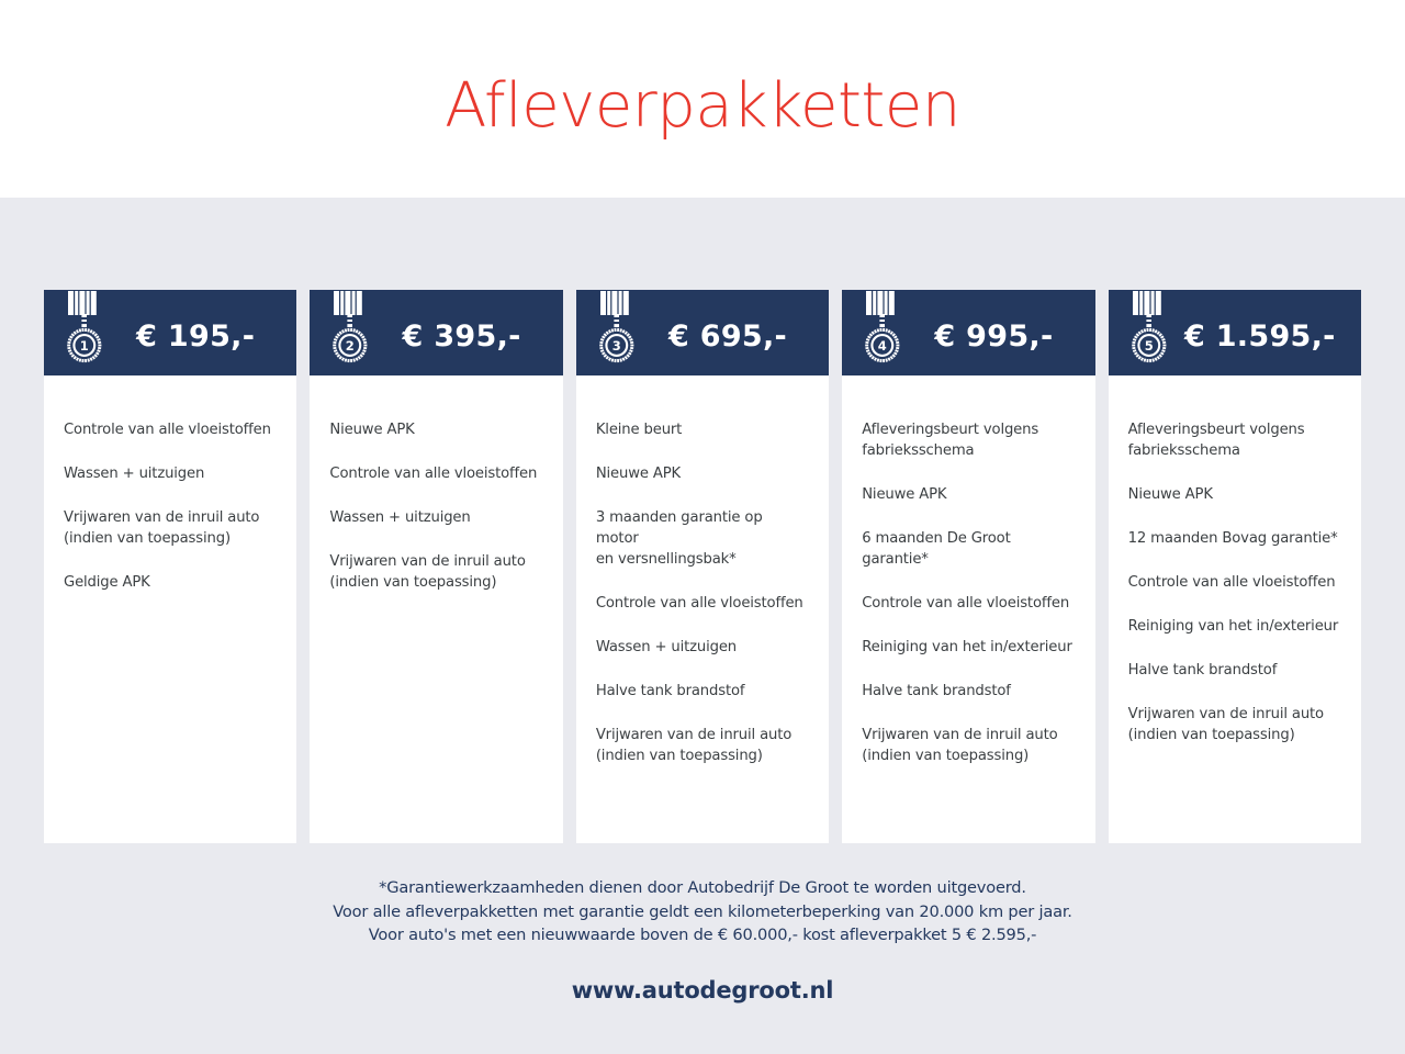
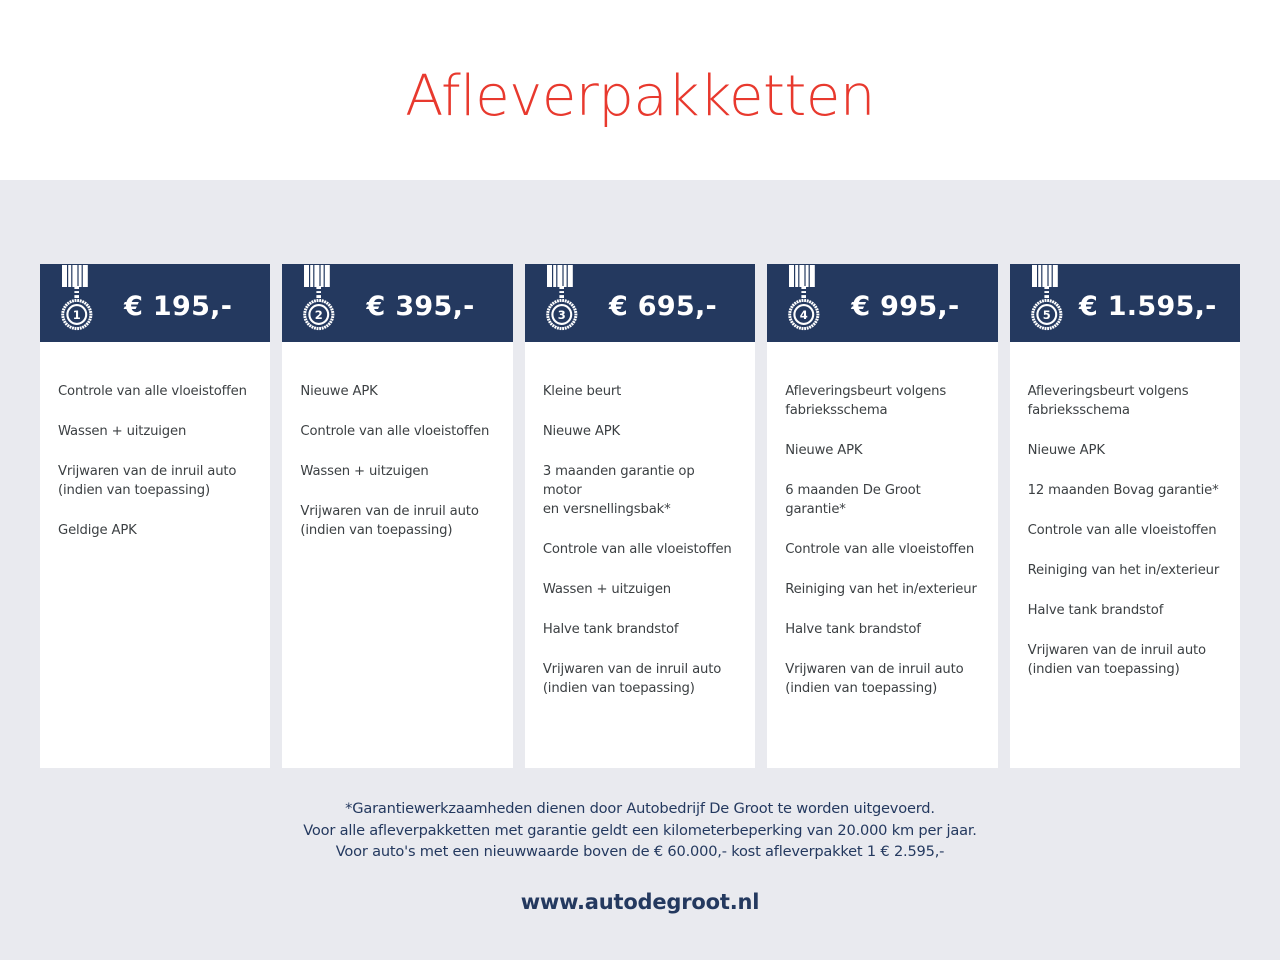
  Afleverpakketten
  1
  € 195,-
  Controle van alle vloeistoffen
  Wassen + uitzuigen
  Vrijwaren van de inruil auto
  (indien van toepassing)
  Geldige APK
  2
  € 395,-
  Nieuwe APK
  Controle van alle vloeistoffen
  Wassen + uitzuigen
  Vrijwaren van de inruil auto
  (indien van toepassing)
  3
  € 695,-
  Kleine beurt
  Nieuwe APK
  3 maanden garantie op motor
  en versnellingsbak*
  Controle van alle vloeistoffen
  Wassen + uitzuigen
  Halve tank brandstof
  Vrijwaren van de inruil auto
  (indien van toepassing)
  4
  € 995,-
  Afleveringsbeurt volgens
  fabrieksschema
  Nieuwe APK
  6 maanden De Groot garantie*
  Controle van alle vloeistoffen
  Reiniging van het in/exterieur
  Halve tank brandstof
  Vrijwaren van de inruil auto
  (indien van toepassing)
  5
  € 1.595,-
  Afleveringsbeurt volgens
  fabrieksschema
  Nieuwe APK
  12 maanden Bovag garantie*
  Controle van alle vloeistoffen
  Reiniging van het in/exterieur
  Halve tank brandstof
  Vrijwaren van de inruil auto
  (indien van toepassing)
  *Garantiewerkzaamheden dienen door Autobedrijf De Groot te worden uitgevoerd.
  Voor alle afleverpakketten met garantie geldt een kilometerbeperking van 20.000 km per jaar.
- Voor auto's met een nieuwwaarde boven de € 60.000,- kost afleverpakket 5 € 2.595,-
+ Voor auto's met een nieuwwaarde boven de € 60.000,- kost afleverpakket 1 € 2.595,-
  www.autodegroot.nl
